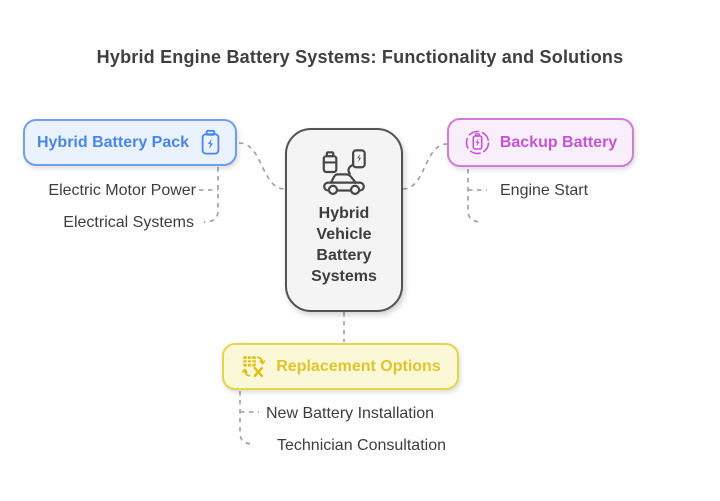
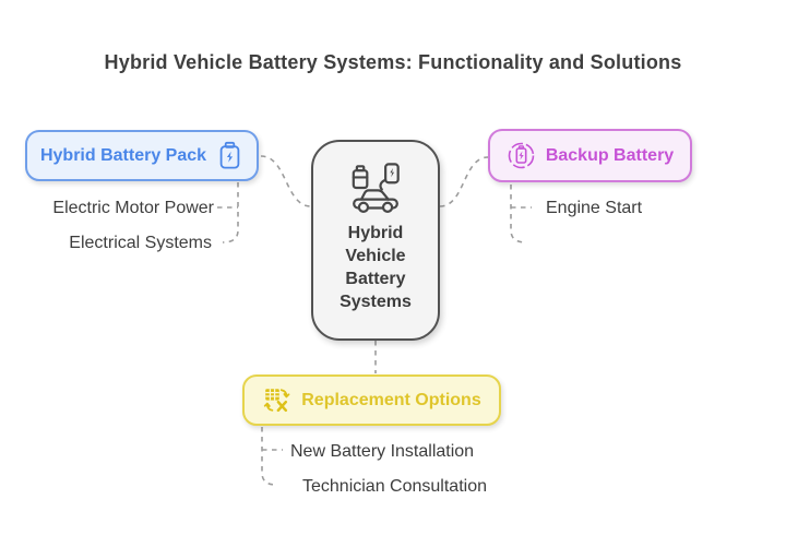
- Hybrid Engine Battery Systems: Functionality and Solutions
+ Hybrid Vehicle Battery Systems: Functionality and Solutions
  Hybrid Vehicle Battery Systems
  Hybrid Battery Pack
  Electric Motor Power
  Electrical Systems
  Backup Battery
  Engine Start
  Replacement Options
  New Battery Installation
  Technician Consultation
